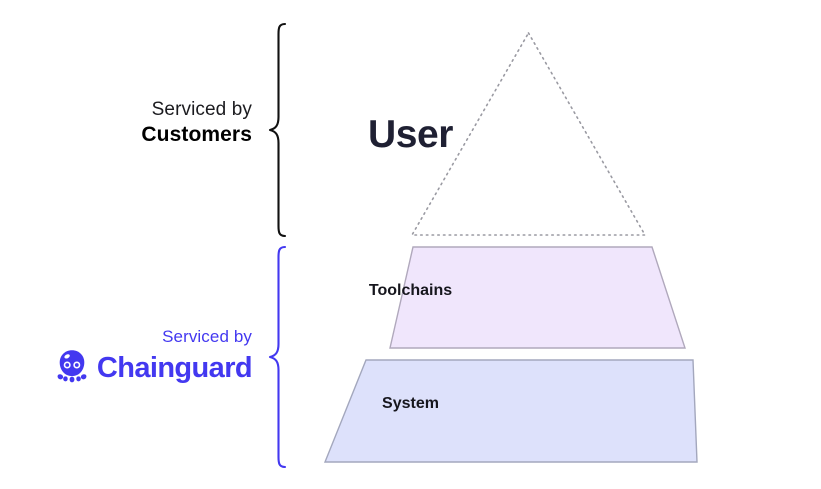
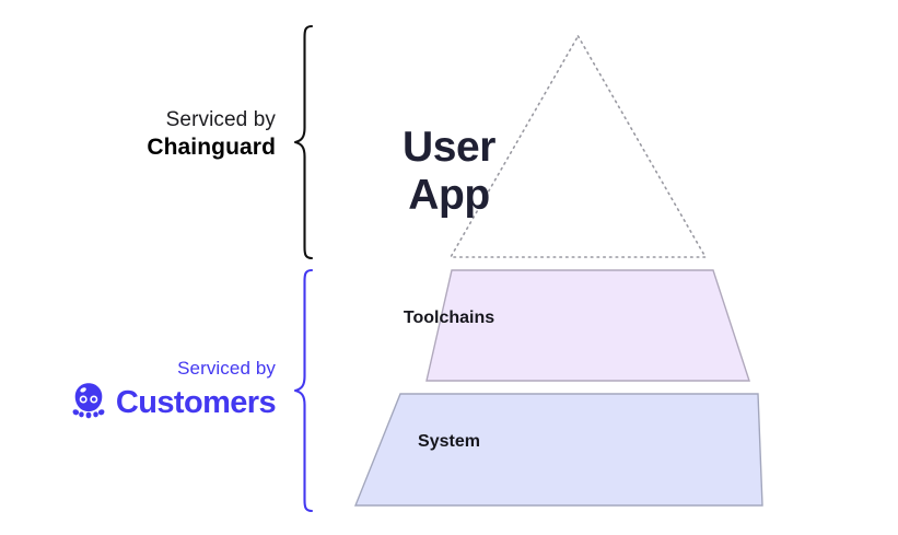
  Serviced by
- Customers
+ Chainguard
  Serviced by
- Chainguard
+ Customers
  User
+ App
  Toolchains
  System
